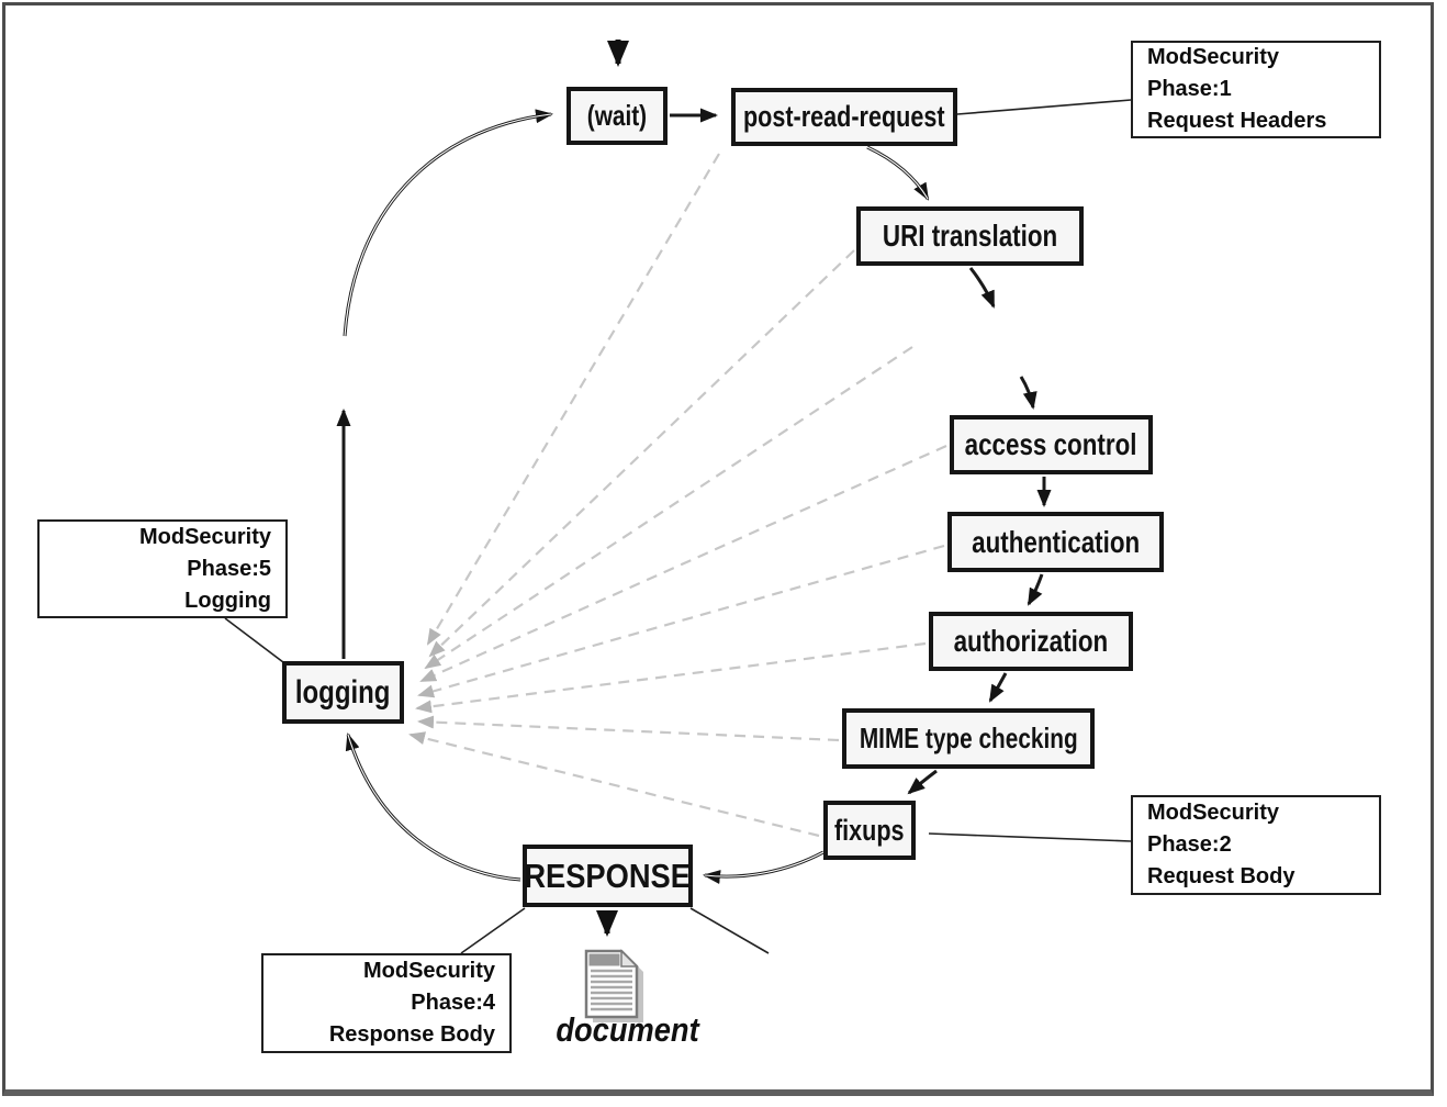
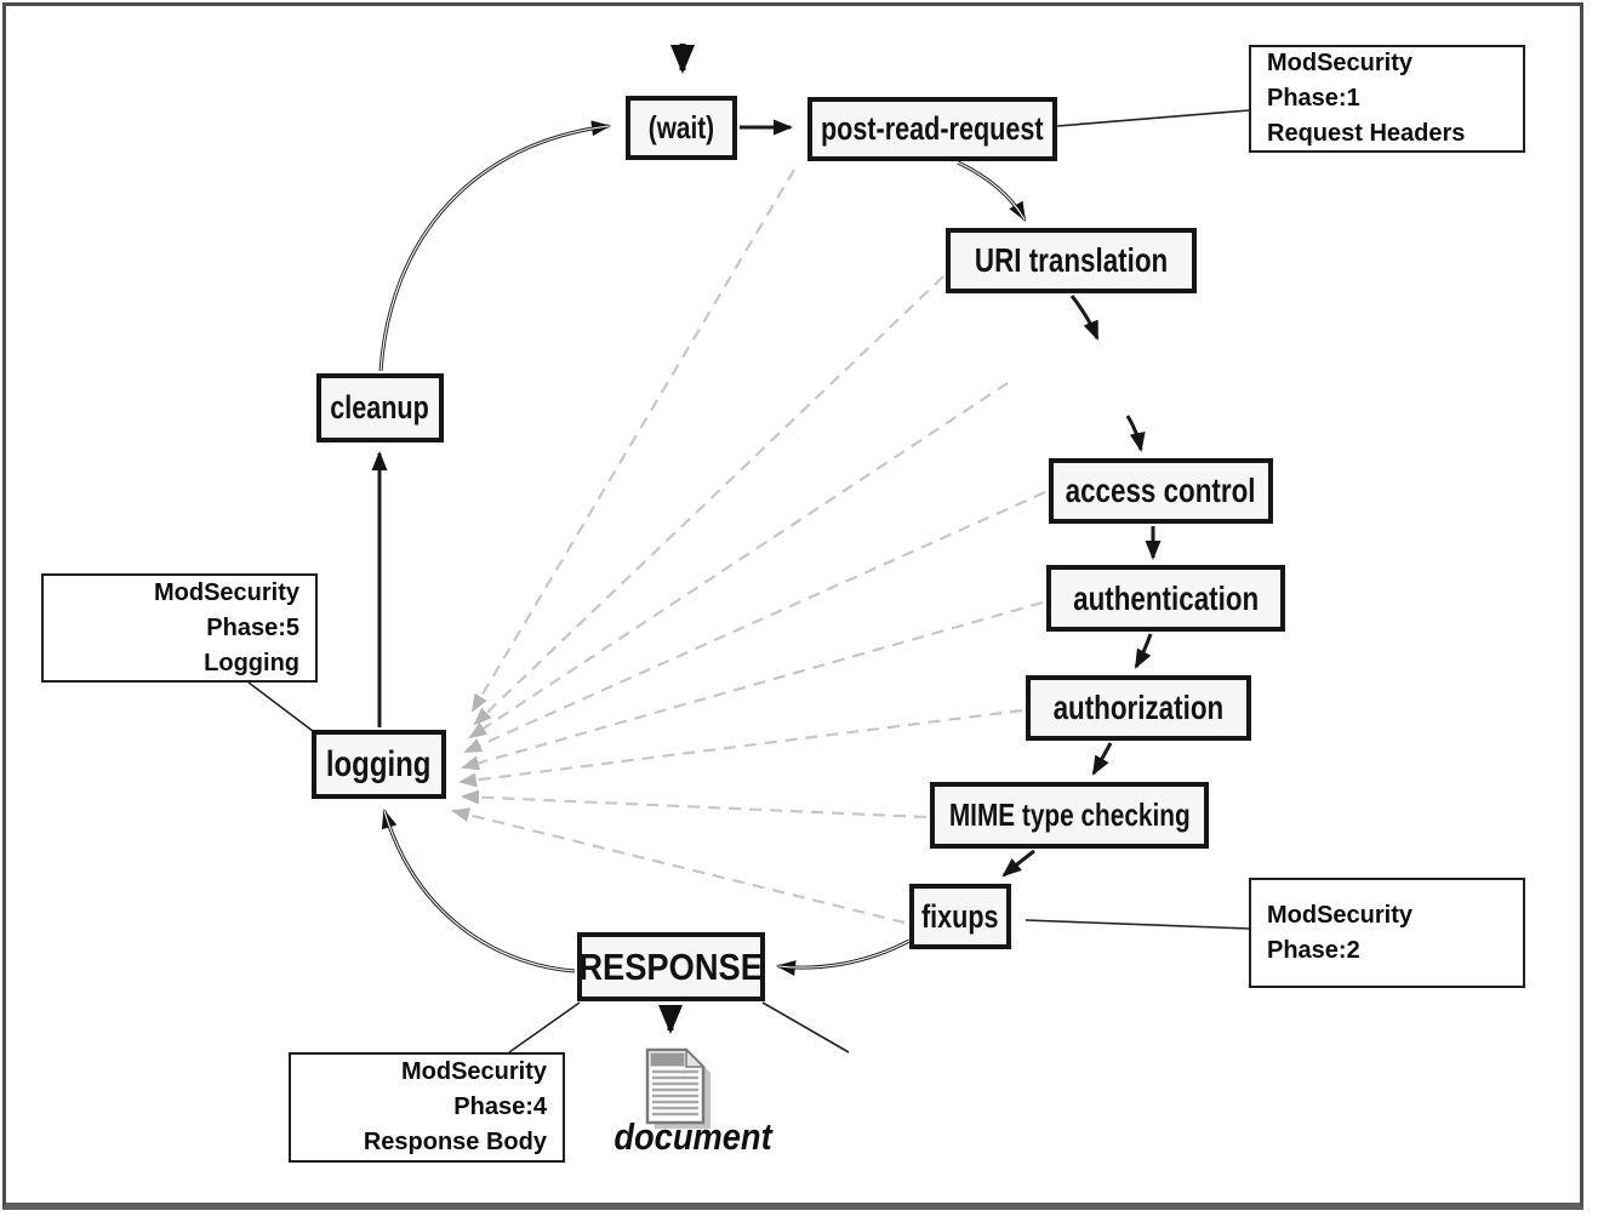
  (wait)
  post-read-request
  URI translation
  access control
  authentication
  authorization
  MIME type checking
  fixups
  RESPONSE
  logging
+ cleanup
  ModSecurity Phase:1
  Request Headers
  ModSecurity Phase:2
- Request Body
  ModSecurity Phase:4
  Response Body
  ModSecurity Phase:5
  Logging
  docume
